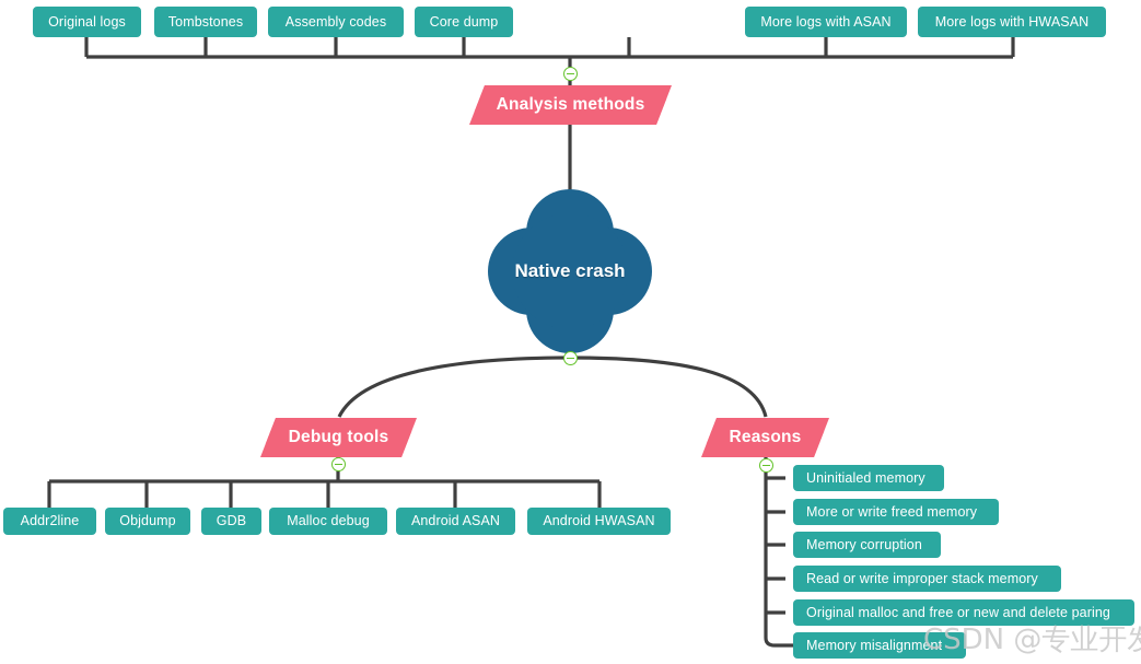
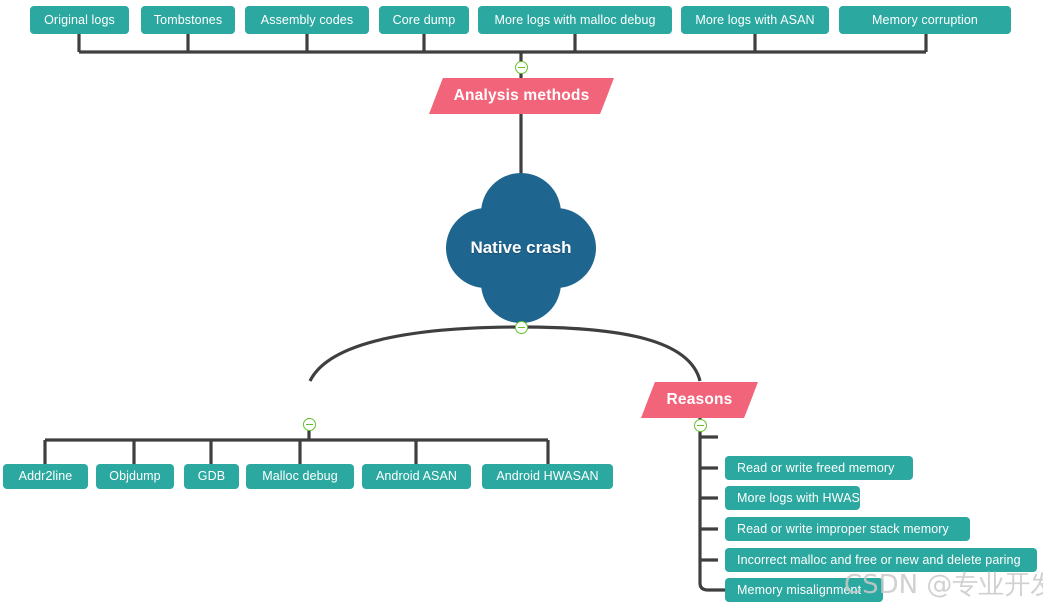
  Original logs
  Tombstones
  Assembly codes
  Core dump
+ More logs with malloc debug
  More logs with ASAN
- More logs with HWASAN
+ Memory corruption
  Analysis methods
  Native crash
- Debug tools
  Addr2line
  Objdump
  GDB
  Malloc debug
  Android ASAN
  Android HWASAN
  Reasons
- Uninitialed memory
- More or write freed memory
+ Read or write freed memory
- Memory corruption
+ More logs with HWASAN
  Read or write improper stack memory
- Original malloc and free or new and delete paring
+ Incorrect malloc and free or new and delete paring
  Memory misalignment
  CSDN @专业开
